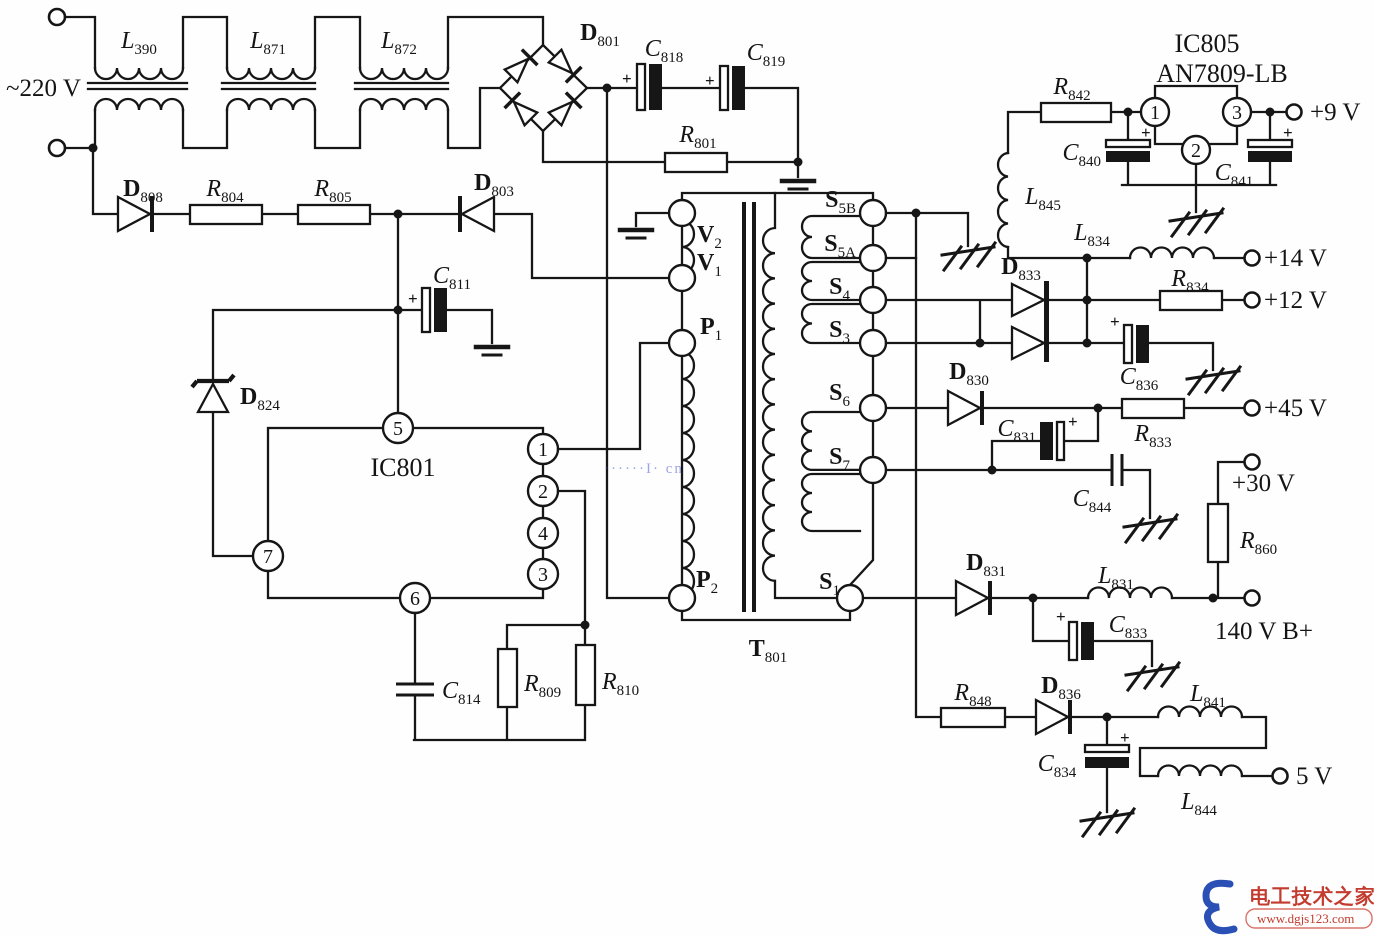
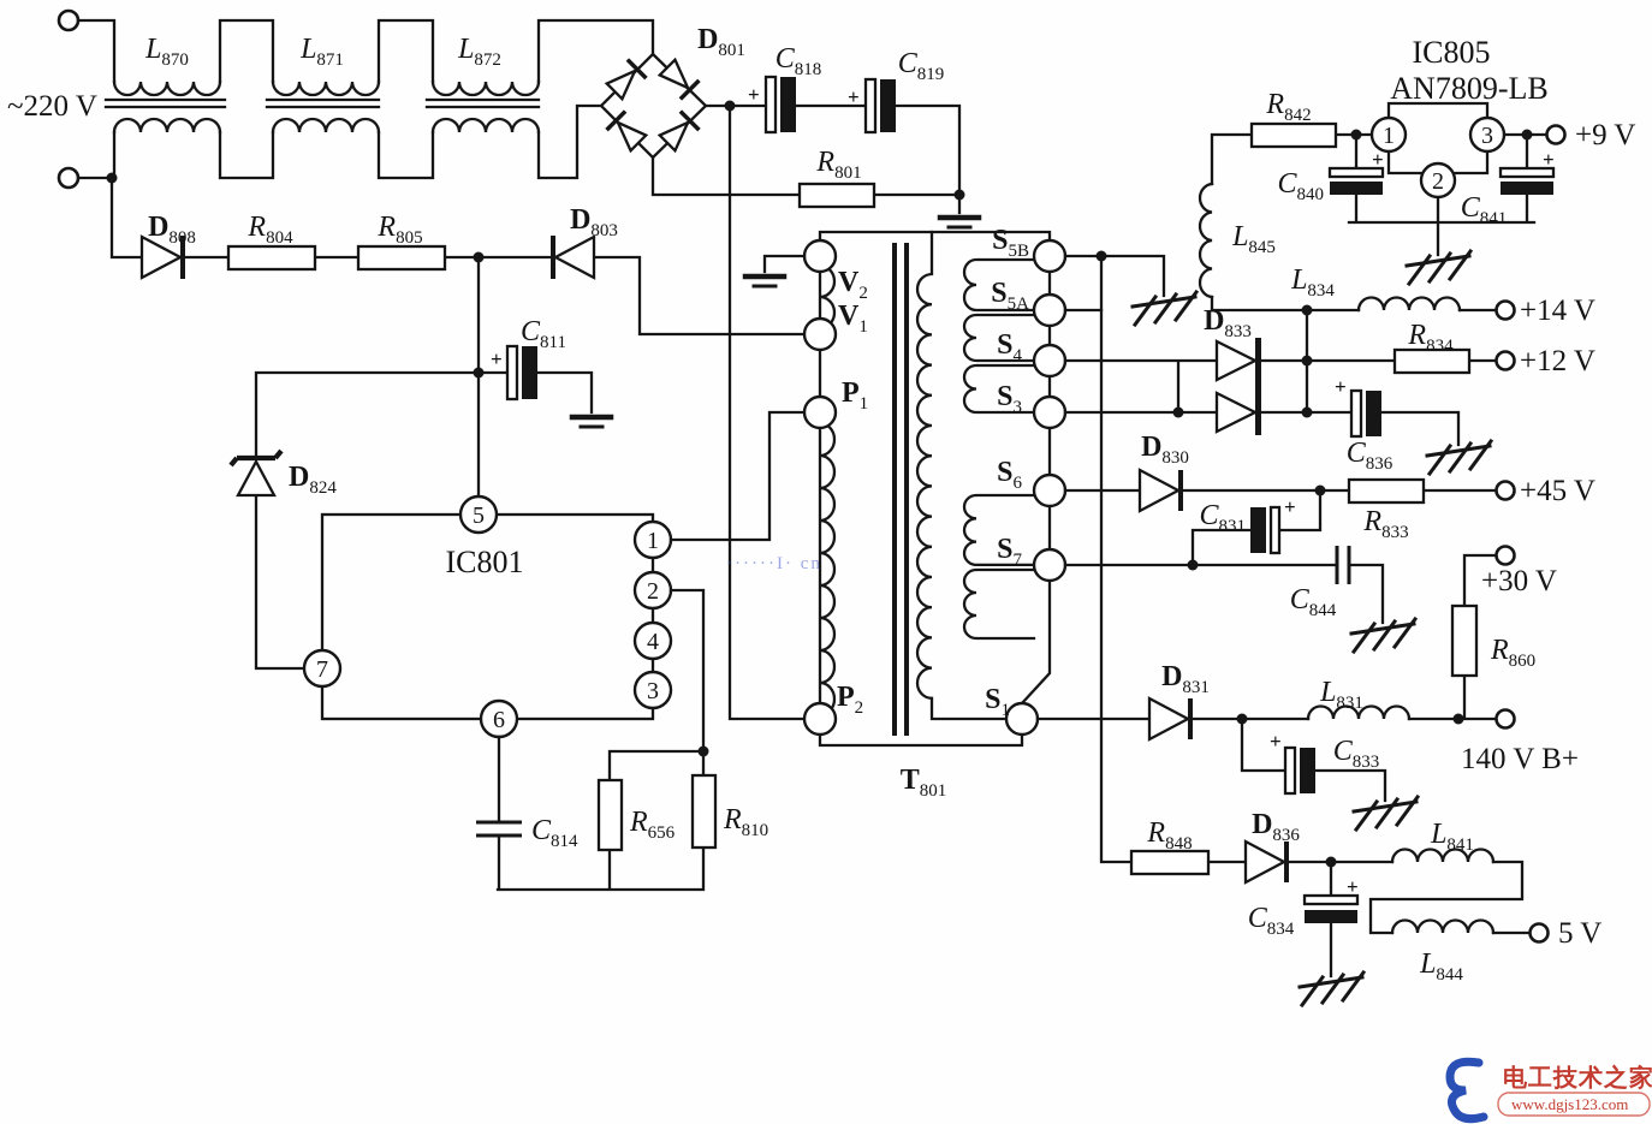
  ~220 V
- L390
+ L870
  L871
  L872
  D801
  +
  +
  C818
  C819
  R801
  D808
  R804
  R805
  D803
  +
  C811
  D824
  IC801
  5
  7
  6
  1
  2
  4
  3
  C814
- R809
+ R656
  R810
  V2
  V1
  P1
  P2
  S5B
  S5A
  S4
  S3
  S6
  S7
  S1
  T801
  +
  +14 V
  +12 V
  D833
  L834
  R834
  C836
  +
  +
  1
  3
  2
  +9 V
  IC805
  AN7809-LB
  R842
  C840
  C841
  L845
  +
  +45 V
  D830
  C831
  R833
  C844
  +
  +30 V
  140 V B+
  D831
  L831
  C833
  R860
  +
  5 V
  R848
  D836
  L841
  C834
  L844
  ······I· cn
  电工技术之家
  www.dgjs123.com
